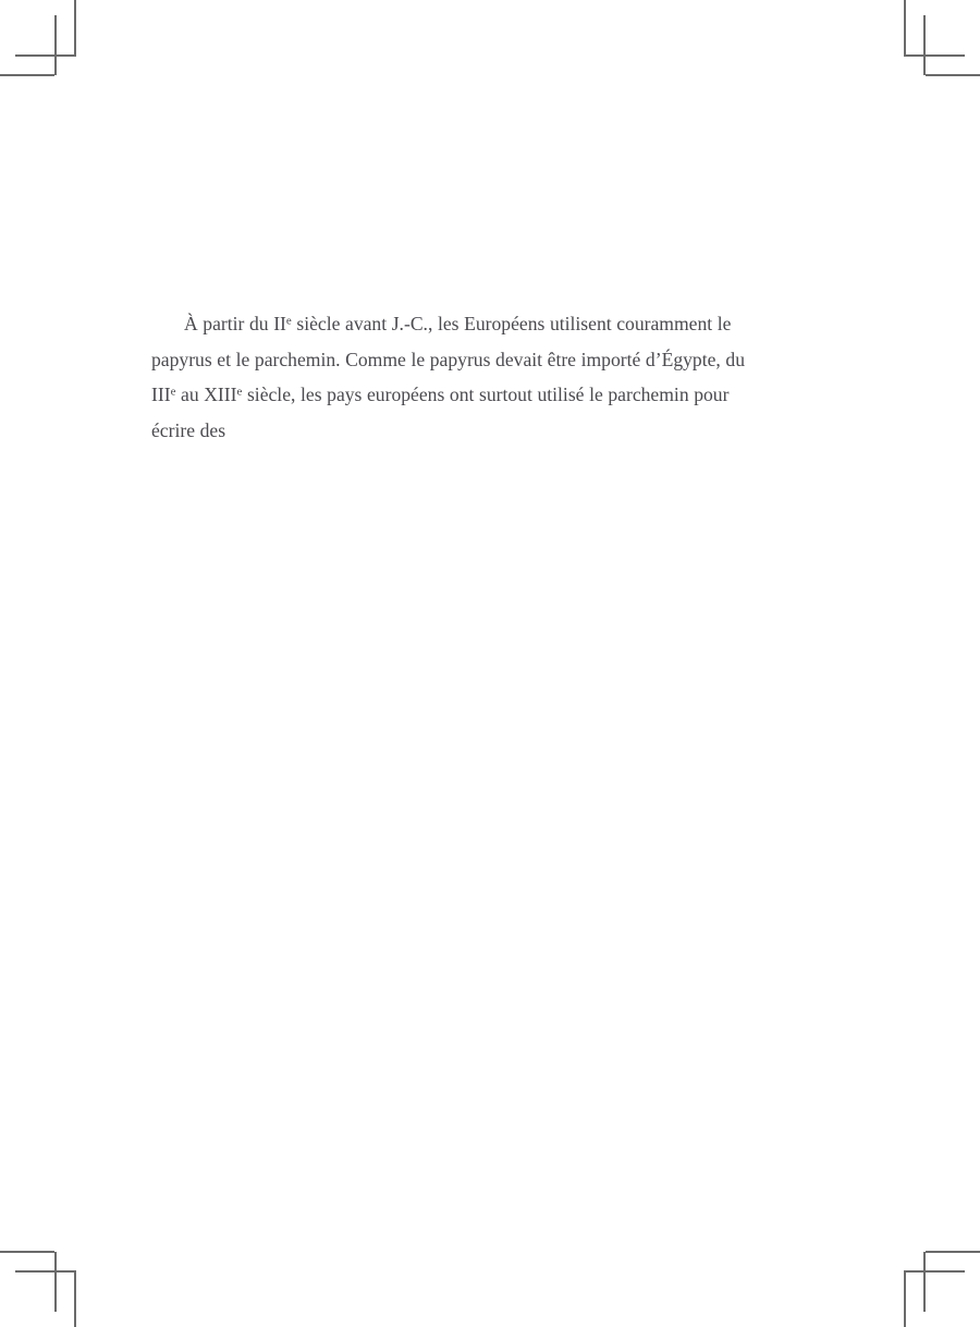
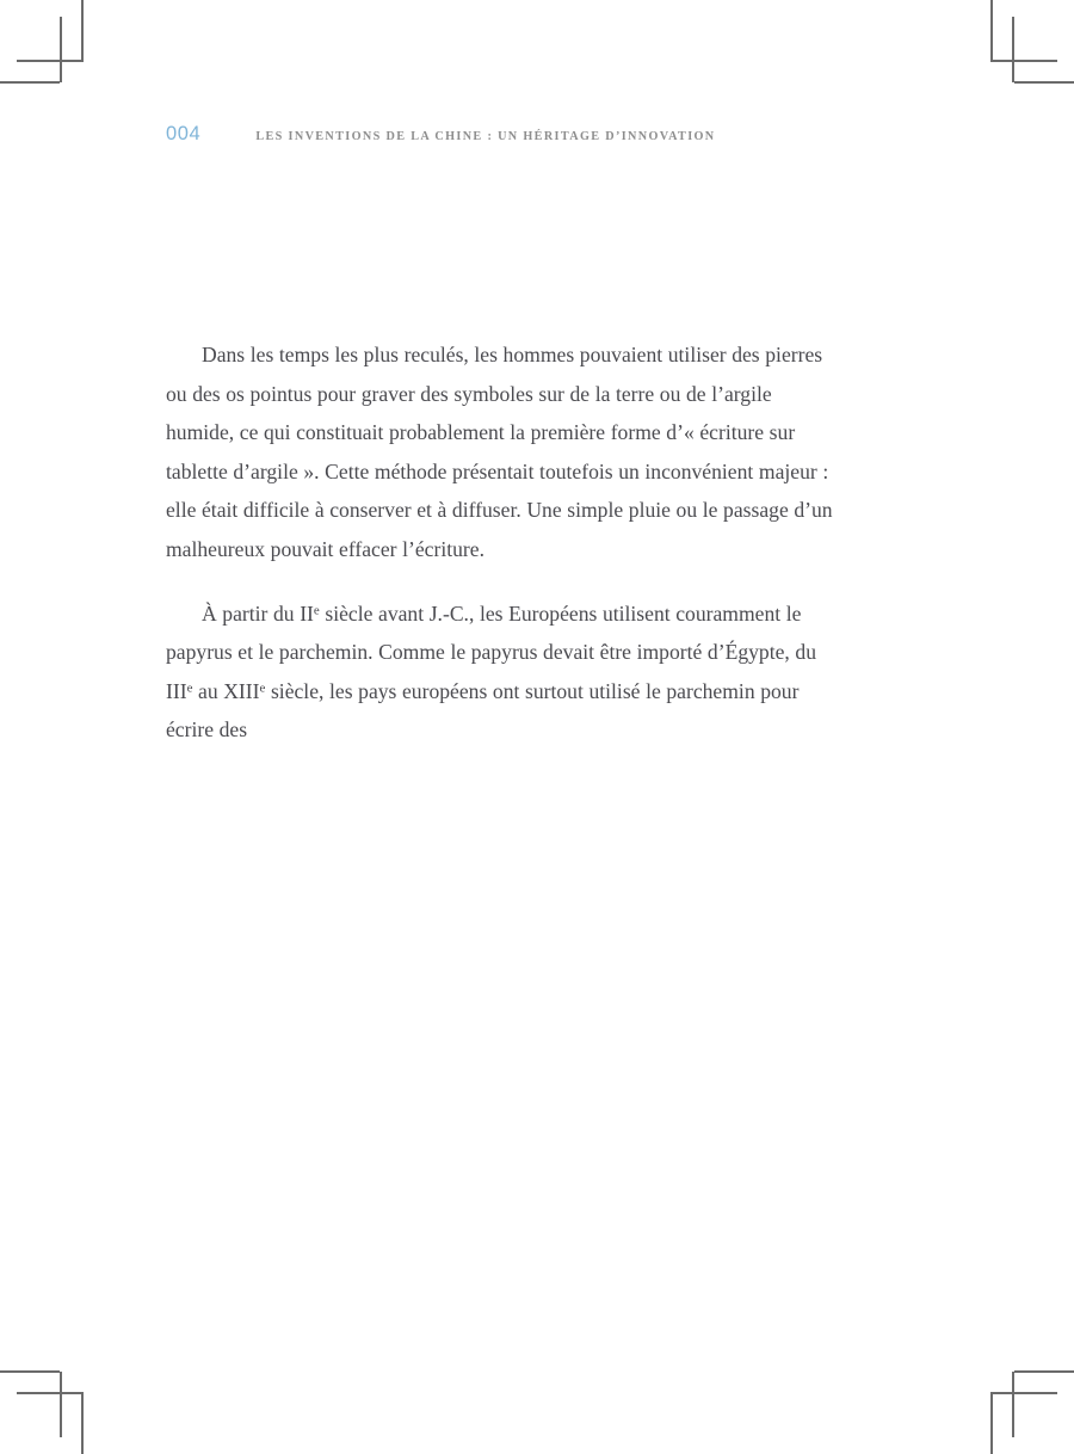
+ 004
+ LES INVENTIONS DE LA CHINE : UN HÉRITAGE D’INNOVATION
+ Dans les temps les plus reculés, les hommes pouvaient utiliser des pierres ou des os pointus pour graver des symboles sur de la terre ou de l’argile humide, ce qui constituait probablement la première forme d’« écriture sur tablette d’argile ». Cette méthode présentait toutefois un inconvénient majeur : elle était difficile à conserver et à diffuser. Une simple pluie ou le passage d’un malheureux pouvait effacer l’écriture.
  À partir du IIe siècle avant J.-C., les Européens utilisent couramment le papyrus et le parchemin. Comme le papyrus devait être importé d’Égypte, du IIIe au XIIIe siècle, les pays européens ont surtout utilisé le parchemin pour écrire des
